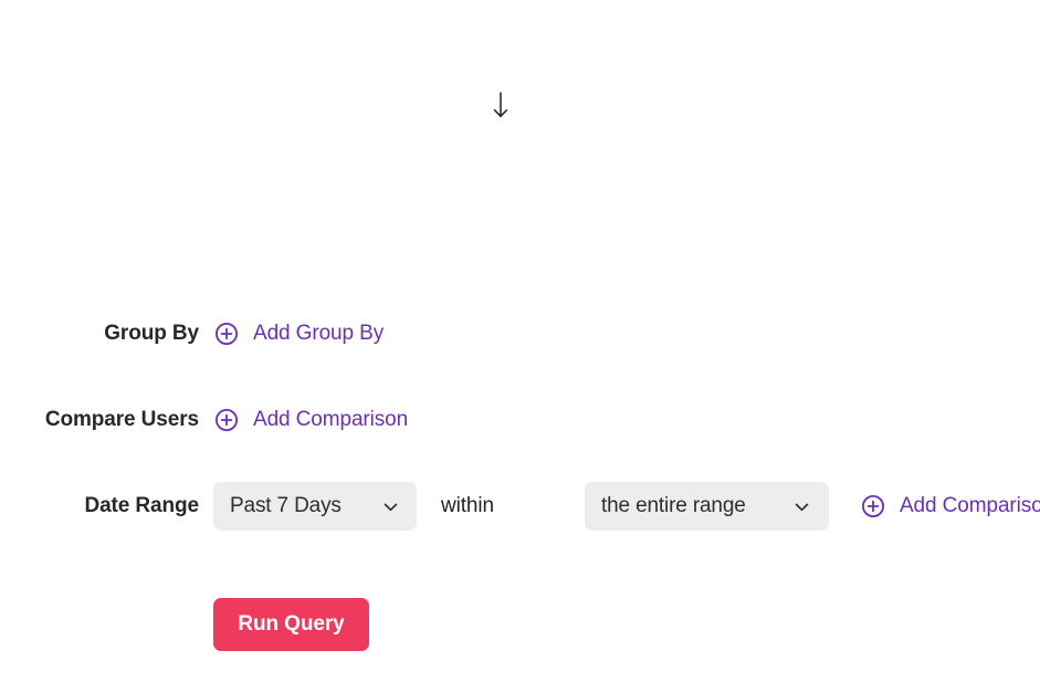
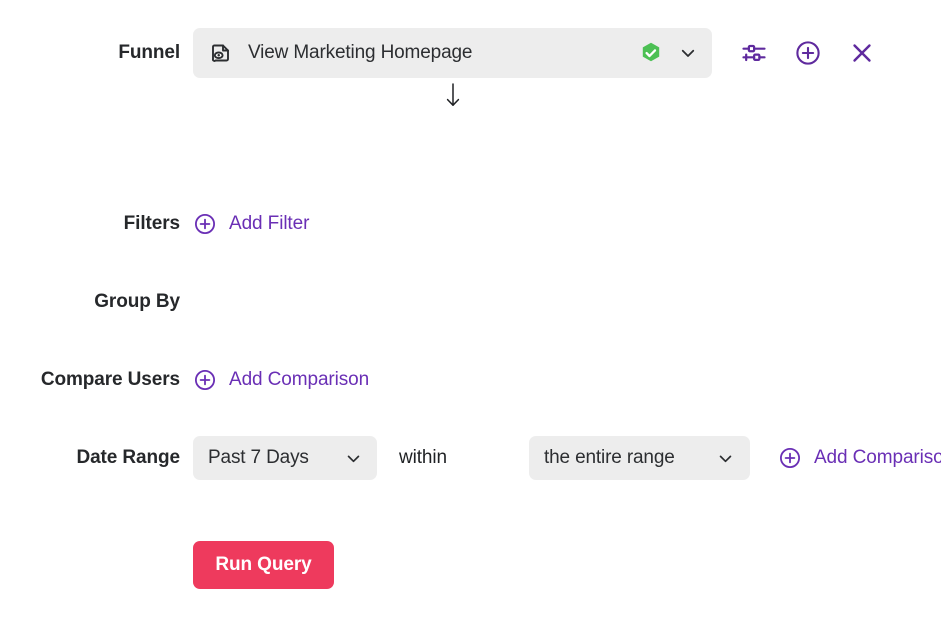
+ Funnel
+ View Marketing Homepage
+ Filters
+ Add Filter
  Group By
- Add Group By
  Compare Users
  Add Comparison
  Date Range
  Past 7 Days
  within
  the entire range
  Add Compariso
  Run Query
